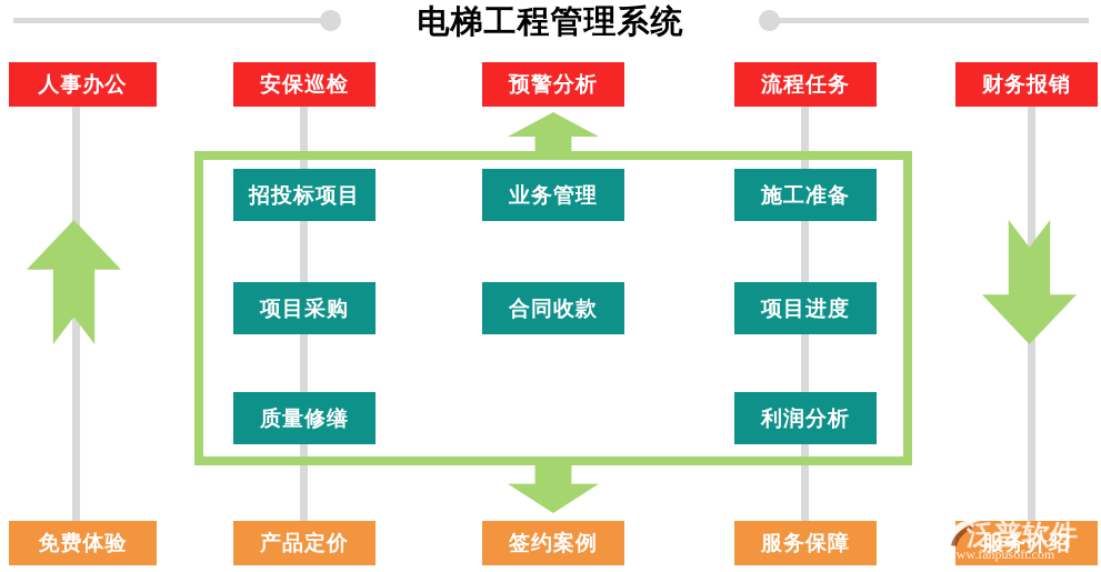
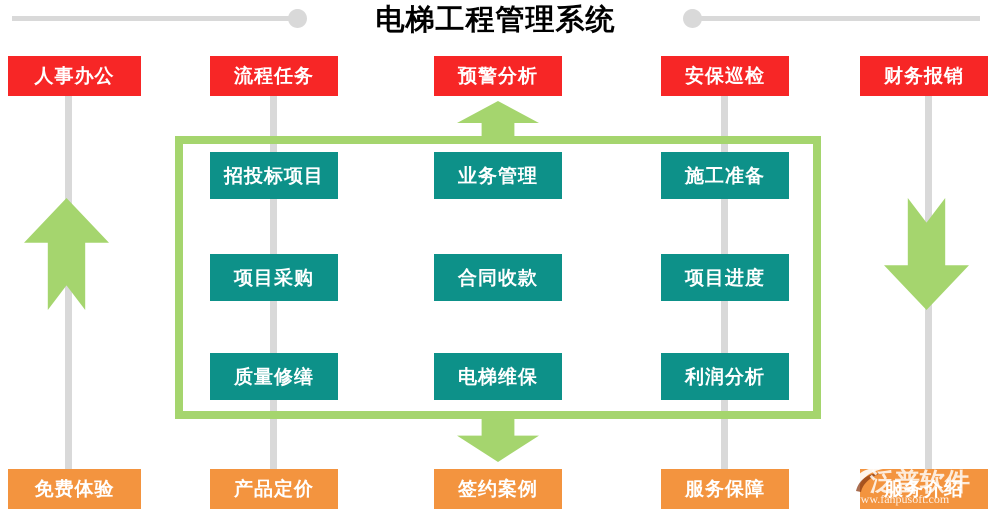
  电梯工程管理系统
  人事办公
- 安保巡检
+ 流程任务
  预警分析
- 流程任务
+ 安保巡检
  财务报销
  招投标项目
  业务管理
  施工准备
  项目采购
  合同收款
  项目进度
  质量修缮
+ 电梯维保
  利润分析
  免费体验
  产品定价
  签约案例
  服务保障
  服务介绍
  泛普软件
  www.fanpusoft.com
